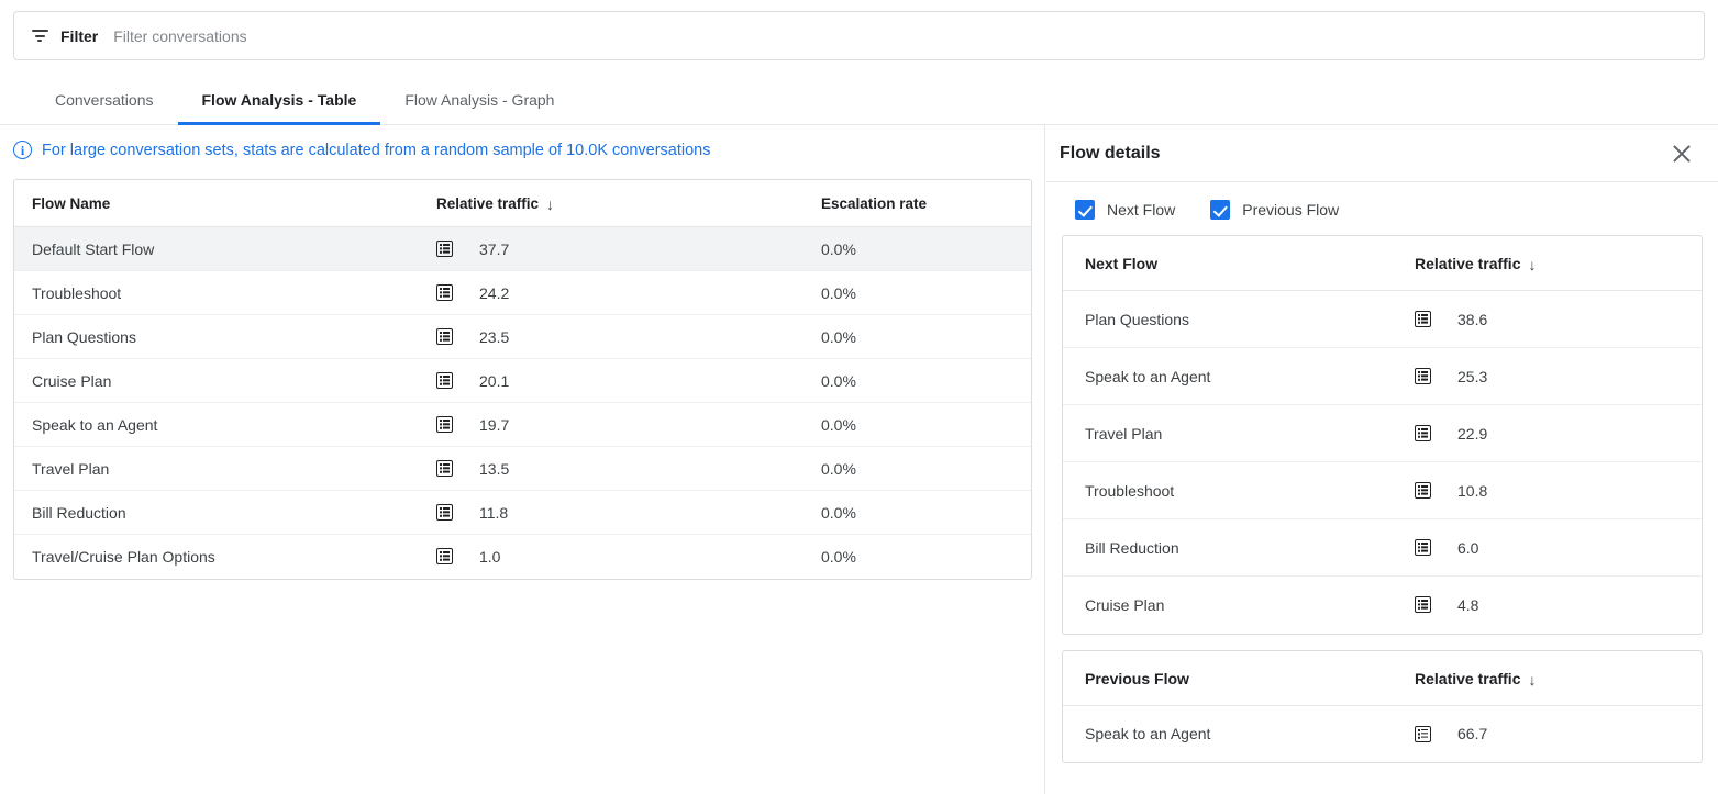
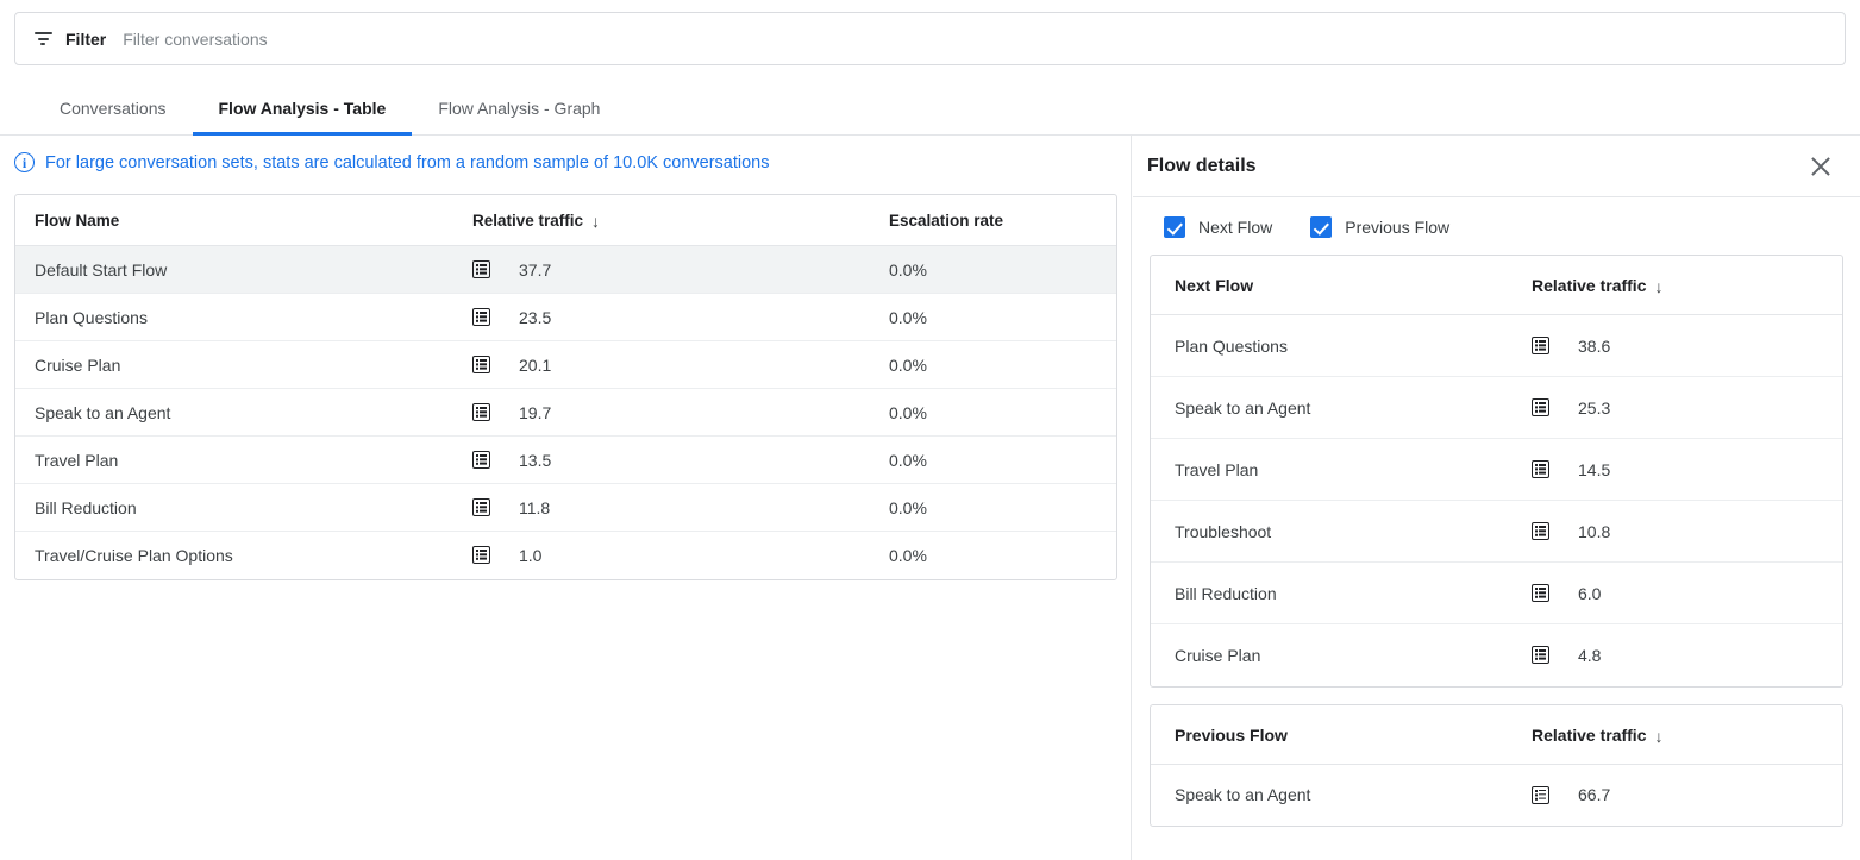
  Filter
  Filter conversations
  Conversations
  Flow Analysis - Table
  Flow Analysis - Graph
  i
  For large conversation sets, stats are calculated from a random sample of 10.0K conversations
  Flow Name	Relative traffic ↓	Escalation rate
  Default Start Flow	37.7	0.0%
- Troubleshoot	24.2	0.0%
  Plan Questions	23.5	0.0%
  Cruise Plan	20.1	0.0%
  Speak to an Agent	19.7	0.0%
  Travel Plan	13.5	0.0%
  Bill Reduction	11.8	0.0%
  Travel/Cruise Plan Options	1.0	0.0%
  Flow details
  Next Flow
  Previous Flow
  Next Flow	Relative traffic ↓
  Plan Questions	38.6
  Speak to an Agent	25.3
- Travel Plan	22.9
+ Travel Plan	14.5
  Troubleshoot	10.8
  Bill Reduction	6.0
  Cruise Plan	4.8
  Previous Flow	Relative traffic ↓
  Speak to an Agent	66.7
